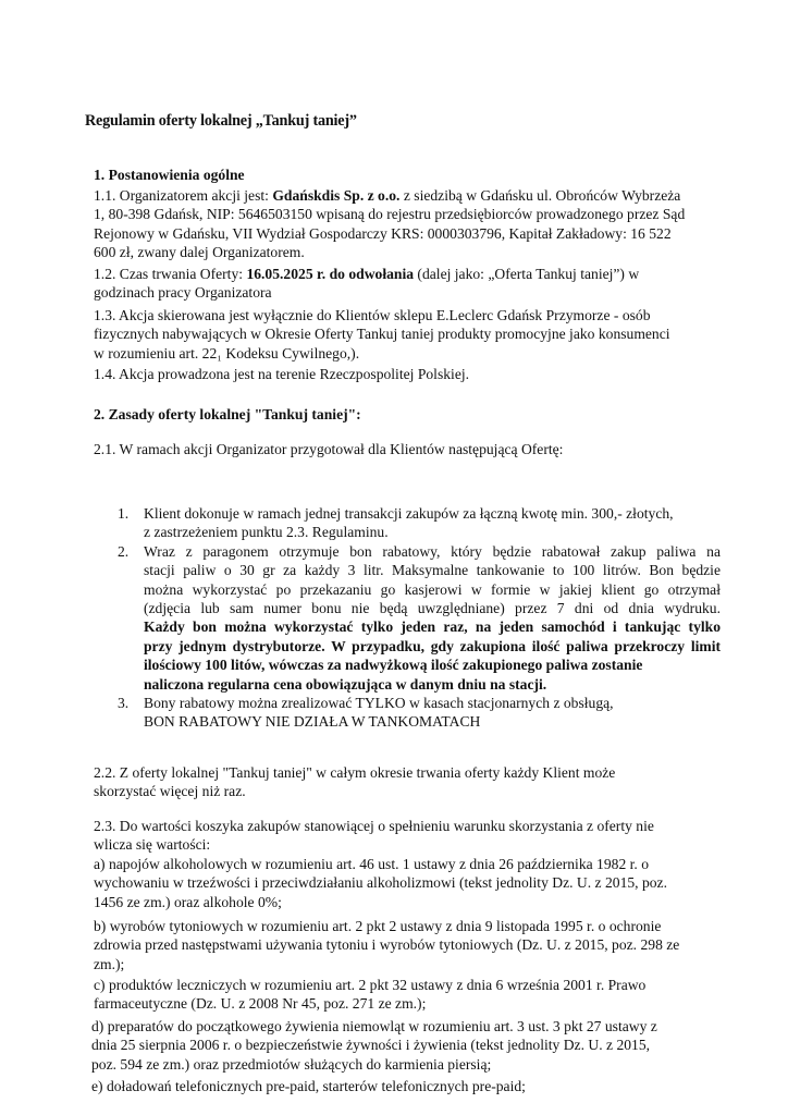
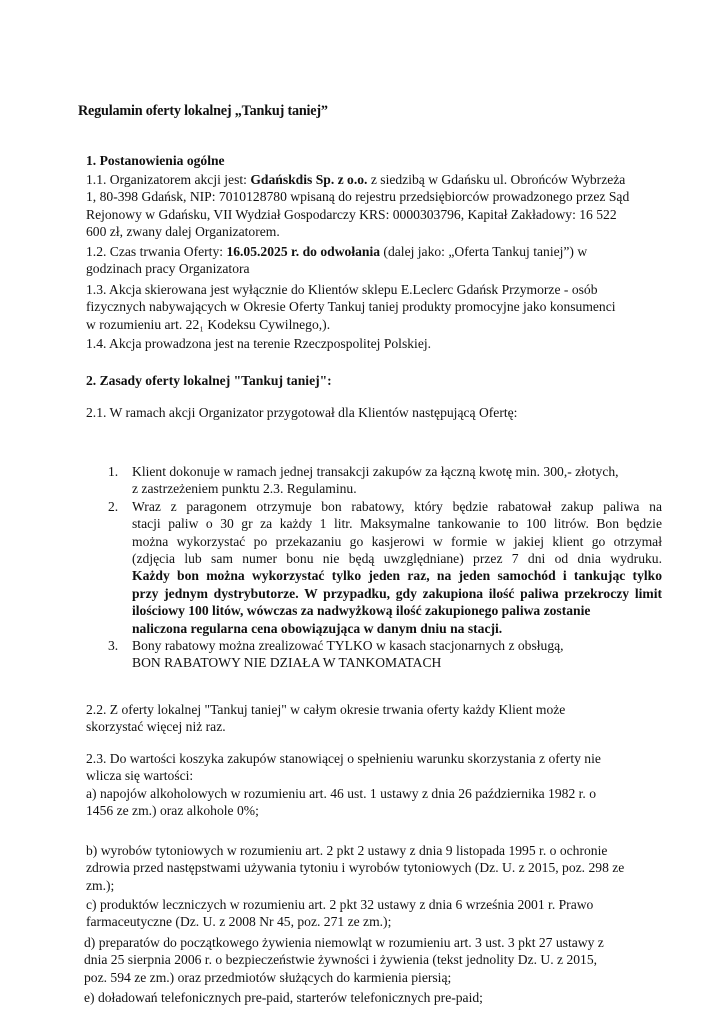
  Regulamin oferty lokalnej „Tankuj taniej”
  1. Postanowienia ogólne
  1.1. Organizatorem akcji jest: Gdańskdis Sp. z o.o. z siedzibą w Gdańsku ul. Obrońców Wybrzeża
- 1, 80-398 Gdańsk, NIP: 5646503150 wpisaną do rejestru przedsiębiorców prowadzonego przez Sąd
+ 1, 80-398 Gdańsk, NIP: 7010128780 wpisaną do rejestru przedsiębiorców prowadzonego przez Sąd
  Rejonowy w Gdańsku, VII Wydział Gospodarczy KRS: 0000303796, Kapitał Zakładowy: 16 522
  600 zł, zwany dalej Organizatorem.
  1.2. Czas trwania Oferty: 16.05.2025 r. do odwołania (dalej jako: „Oferta Tankuj taniej”) w
  godzinach pracy Organizatora
  1.3. Akcja skierowana jest wyłącznie do Klientów sklepu E.Leclerc Gdańsk Przymorze - osób
  fizycznych nabywających w Okresie Oferty Tankuj taniej produkty promocyjne jako konsumenci
  w rozumieniu art. 22₁ Kodeksu Cywilnego,).
  1.4. Akcja prowadzona jest na terenie Rzeczpospolitej Polskiej.
  2. Zasady oferty lokalnej "Tankuj taniej":
  2.1. W ramach akcji Organizator przygotował dla Klientów następującą Ofertę:
  1.
  Klient dokonuje w ramach jednej transakcji zakupów za łączną kwotę min. 300,- złotych,
  z zastrzeżeniem punktu 2.3. Regulaminu.
  2.
  Wraz z paragonem otrzymuje bon rabatowy, który będzie rabatował zakup paliwa na
- stacji paliw o 30 gr za każdy 3 litr. Maksymalne tankowanie to 100 litrów. Bon będzie
+ stacji paliw o 30 gr za każdy 1 litr. Maksymalne tankowanie to 100 litrów. Bon będzie
  można wykorzystać po przekazaniu go kasjerowi w formie w jakiej klient go otrzymał
  (zdjęcia lub sam numer bonu nie będą uwzględniane) przez 7 dni od dnia wydruku.
  Każdy bon można wykorzystać tylko jeden raz, na jeden samochód i tankując tylko
  przy jednym dystrybutorze. W przypadku, gdy zakupiona ilość paliwa przekroczy limit
  ilościowy 100 litów, wówczas za nadwyżkową ilość zakupionego paliwa zostanie
  naliczona regularna cena obowiązująca w danym dniu na stacji.
  3.
  Bony rabatowy można zrealizować TYLKO w kasach stacjonarnych z obsługą,
  BON RABATOWY NIE DZIAŁA W TANKOMATACH
  2.2. Z oferty lokalnej "Tankuj taniej" w całym okresie trwania oferty każdy Klient może
  skorzystać więcej niż raz.
  2.3. Do wartości koszyka zakupów stanowiącej o spełnieniu warunku skorzystania z oferty nie
  wlicza się wartości:
  a) napojów alkoholowych w rozumieniu art. 46 ust. 1 ustawy z dnia 26 października 1982 r. o
- wychowaniu w trzeźwości i przeciwdziałaniu alkoholizmowi (tekst jednolity Dz. U. z 2015, poz.
  1456 ze zm.) oraz alkohole 0%;
  b) wyrobów tytoniowych w rozumieniu art. 2 pkt 2 ustawy z dnia 9 listopada 1995 r. o ochronie
  zdrowia przed następstwami używania tytoniu i wyrobów tytoniowych (Dz. U. z 2015, poz. 298 ze
  zm.);
  c) produktów leczniczych w rozumieniu art. 2 pkt 32 ustawy z dnia 6 września 2001 r. Prawo
  farmaceutyczne (Dz. U. z 2008 Nr 45, poz. 271 ze zm.);
  d) preparatów do początkowego żywienia niemowląt w rozumieniu art. 3 ust. 3 pkt 27 ustawy z
  dnia 25 sierpnia 2006 r. o bezpieczeństwie żywności i żywienia (tekst jednolity Dz. U. z 2015,
  poz. 594 ze zm.) oraz przedmiotów służących do karmienia piersią;
  e) doładowań telefonicznych pre-paid, starterów telefonicznych pre-paid;
